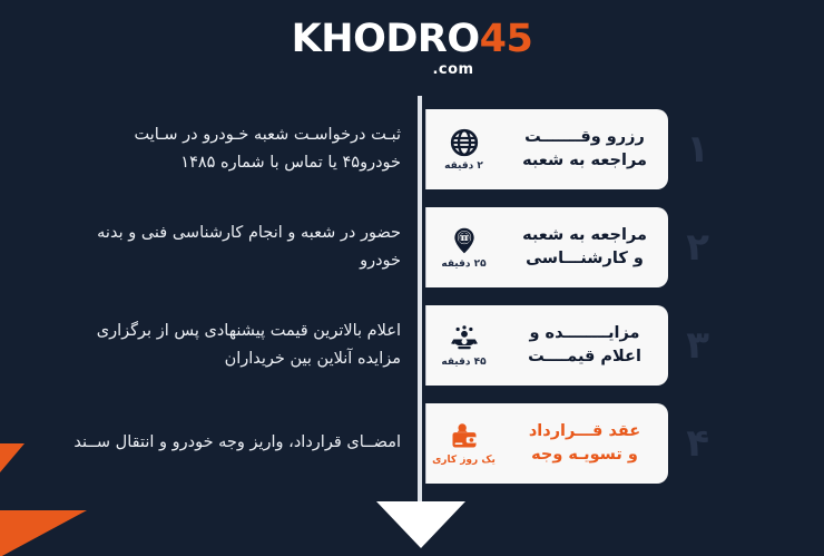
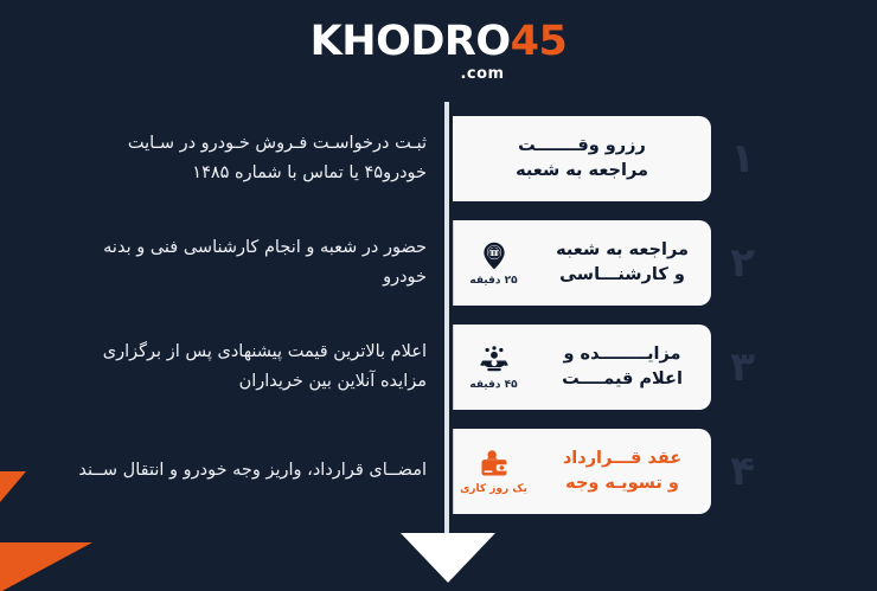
  KHODRO45
  .com
  ۱
- ۲ دقیقه
  رزرو وقـــــــت
  مراجعه به شعبه
- ثبـت درخواسـت شعبه خـودرو در سـایت
+ ثبـت درخواسـت فـروش خـودرو در سـایت
  خودرو۴۵ یا تماس با شماره ۱۴۸۵
  ۲
  ۲۵ دقیقه
  مراجعه به شعبه
  و کارشنـــاسی
  حضور در شعبه و انجام کارشناسی فنی و بدنه
  خودرو
  ۳
  ۴۵ دقیقه
  مزایــــــــده و
  اعلام قیمــــت
  اعلام بالاترین قیمت پیشنهادی پس از برگزاری
  مزایده آنلاین بین خریداران
  ۴
  یک روز کاری
  عقد قـــرارداد
  و تسویـه وجه
  امضــای قرارداد، واریز وجه خودرو و انتقال ســند
